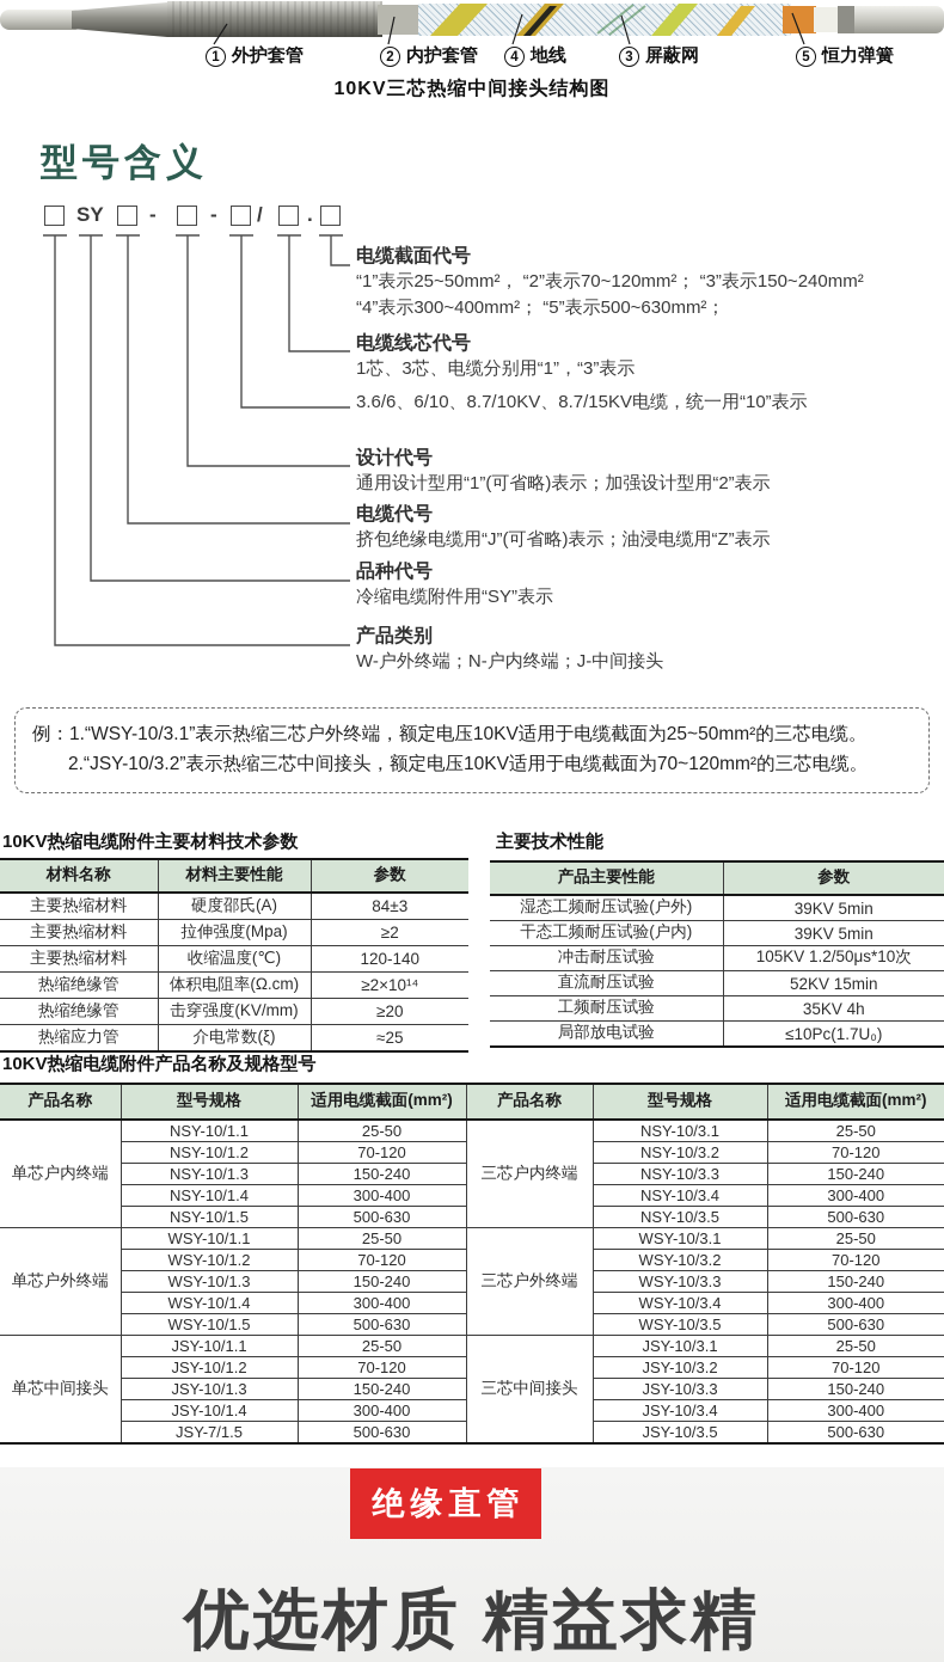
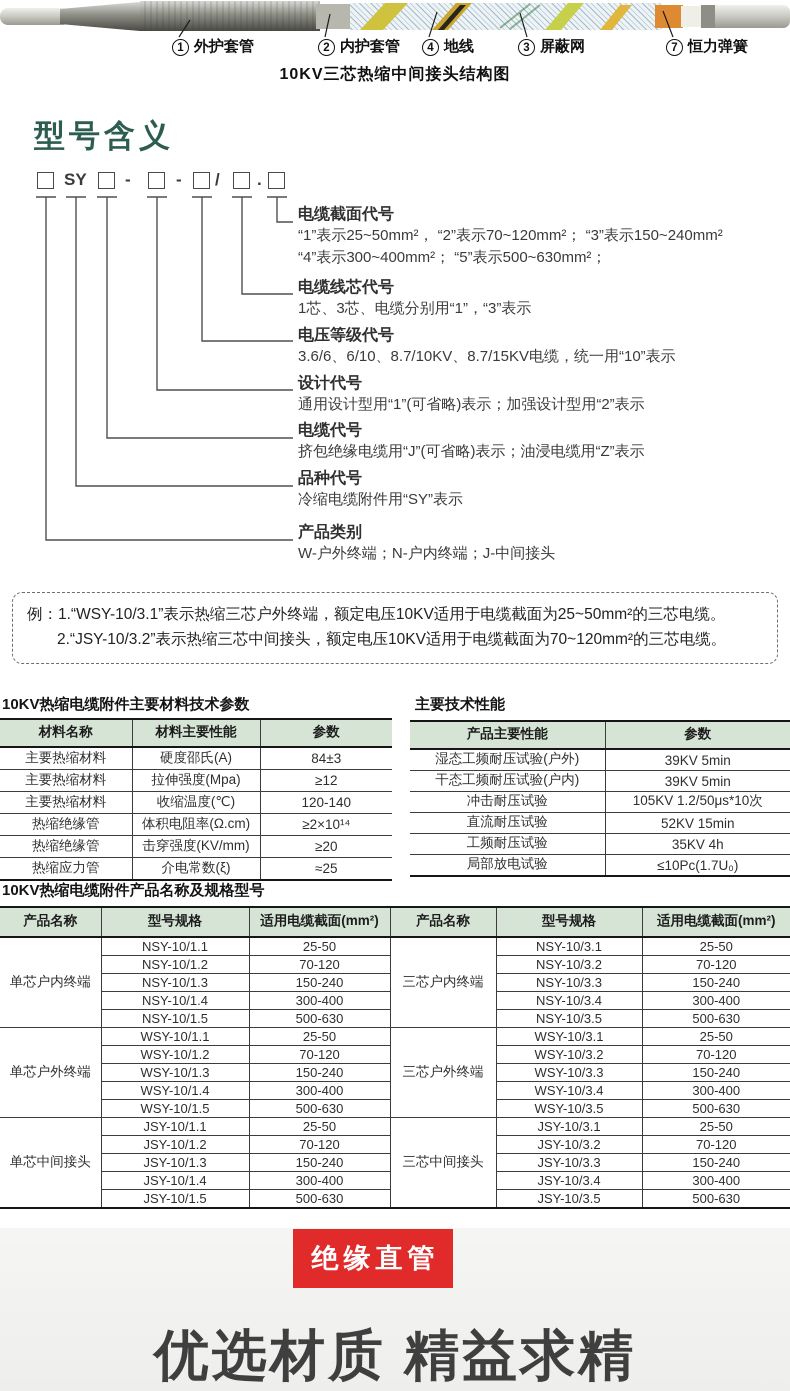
  1
  外护套管
  2
  内护套管
  4
  地线
  3
  屏蔽网
- 5
+ 7
  恒力弹簧
  10KV三芯热缩中间接头结构图
  型号含义
  SY
  -
  -
  /
  .
  电缆截面代号
  “1”表示25~50mm²， “2”表示70~120mm²； “3”表示150~240mm²
  “4”表示300~400mm²； “5”表示500~630mm²；
  电缆线芯代号
  1芯、3芯、电缆分别用“1”，“3”表示
+ 电压等级代号
  3.6/6、6/10、8.7/10KV、8.7/15KV电缆，统一用“10”表示
  设计代号
  通用设计型用“1”(可省略)表示；加强设计型用“2”表示
  电缆代号
  挤包绝缘电缆用“J”(可省略)表示；油浸电缆用“Z”表示
  品种代号
  冷缩电缆附件用“SY”表示
  产品类别
  W-户外终端；N-户内终端；J-中间接头
  例：1.“WSY-10/3.1”表示热缩三芯户外终端，额定电压10KV适用于电缆截面为25~50mm²的三芯电缆。
  2.“JSY-10/3.2”表示热缩三芯中间接头，额定电压10KV适用于电缆截面为70~120mm²的三芯电缆。
  10KV热缩电缆附件主要材料技术参数
  材料名称	材料主要性能	参数
  主要热缩材料	硬度邵氏(A)	84±3
- 主要热缩材料	拉伸强度(Mpa)	≥2
+ 主要热缩材料	拉伸强度(Mpa)	≥12
  主要热缩材料	收缩温度(℃)	120-140
  热缩绝缘管	体积电阻率(Ω.cm)	≥2×10¹⁴
  热缩绝缘管	击穿强度(KV/mm)	≥20
  热缩应力管	介电常数(ξ)	≈25
  主要技术性能
  产品主要性能	参数
  湿态工频耐压试验(户外)	39KV 5min
  干态工频耐压试验(户内)	39KV 5min
  冲击耐压试验	105KV 1.2/50μs*10次
  直流耐压试验	52KV 15min
  工频耐压试验	35KV 4h
  局部放电试验	≤10Pc(1.7U₀)
  10KV热缩电缆附件产品名称及规格型号
  产品名称	型号规格	适用电缆截面(mm²)	产品名称	型号规格	适用电缆截面(mm²)
  单芯户内终端	NSY-10/1.1	25-50	三芯户内终端	NSY-10/3.1	25-50
  NSY-10/1.2	70-120	NSY-10/3.2	70-120
  NSY-10/1.3	150-240	NSY-10/3.3	150-240
  NSY-10/1.4	300-400	NSY-10/3.4	300-400
  NSY-10/1.5	500-630	NSY-10/3.5	500-630
  单芯户外终端	WSY-10/1.1	25-50	三芯户外终端	WSY-10/3.1	25-50
  WSY-10/1.2	70-120	WSY-10/3.2	70-120
  WSY-10/1.3	150-240	WSY-10/3.3	150-240
  WSY-10/1.4	300-400	WSY-10/3.4	300-400
  WSY-10/1.5	500-630	WSY-10/3.5	500-630
  单芯中间接头	JSY-10/1.1	25-50	三芯中间接头	JSY-10/3.1	25-50
  JSY-10/1.2	70-120	JSY-10/3.2	70-120
  JSY-10/1.3	150-240	JSY-10/3.3	150-240
  JSY-10/1.4	300-400	JSY-10/3.4	300-400
- JSY-7/1.5	500-630	JSY-10/3.5	500-630
+ JSY-10/1.5	500-630	JSY-10/3.5	500-630
  绝缘直管
  优选材质 精益求精
